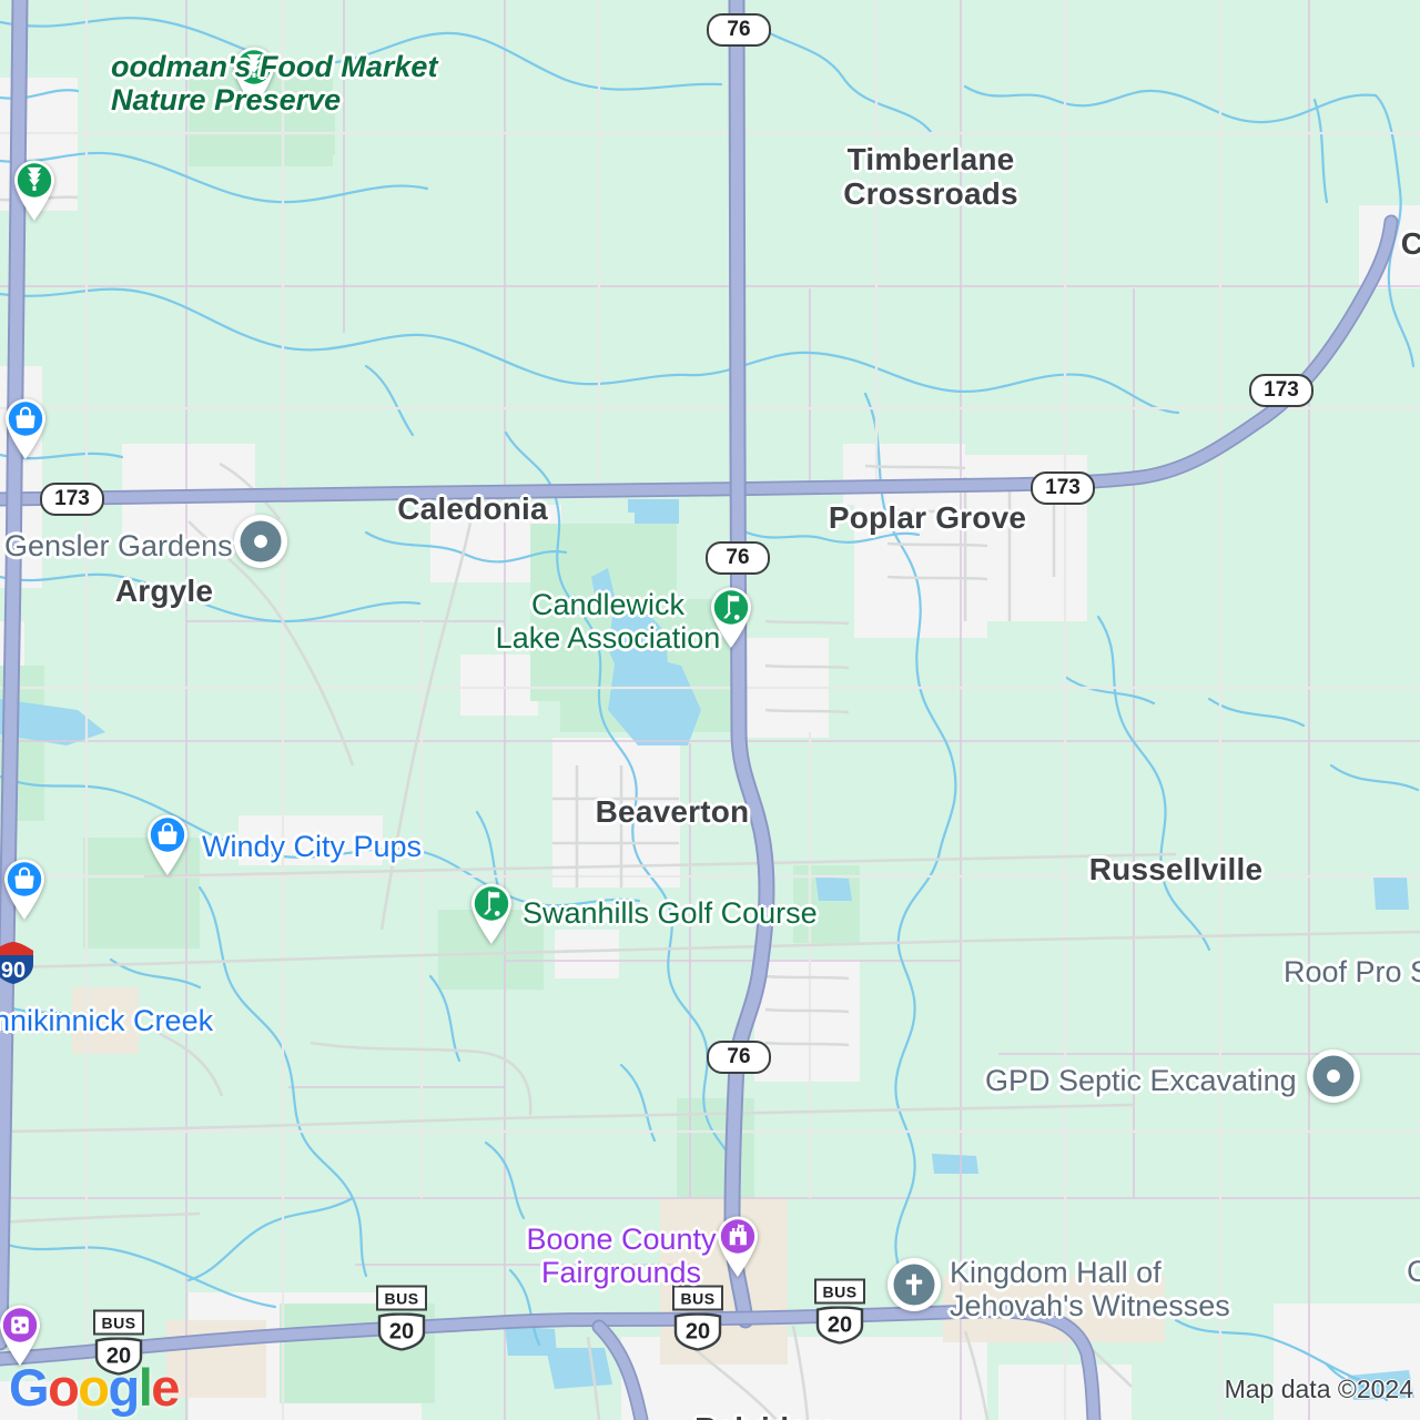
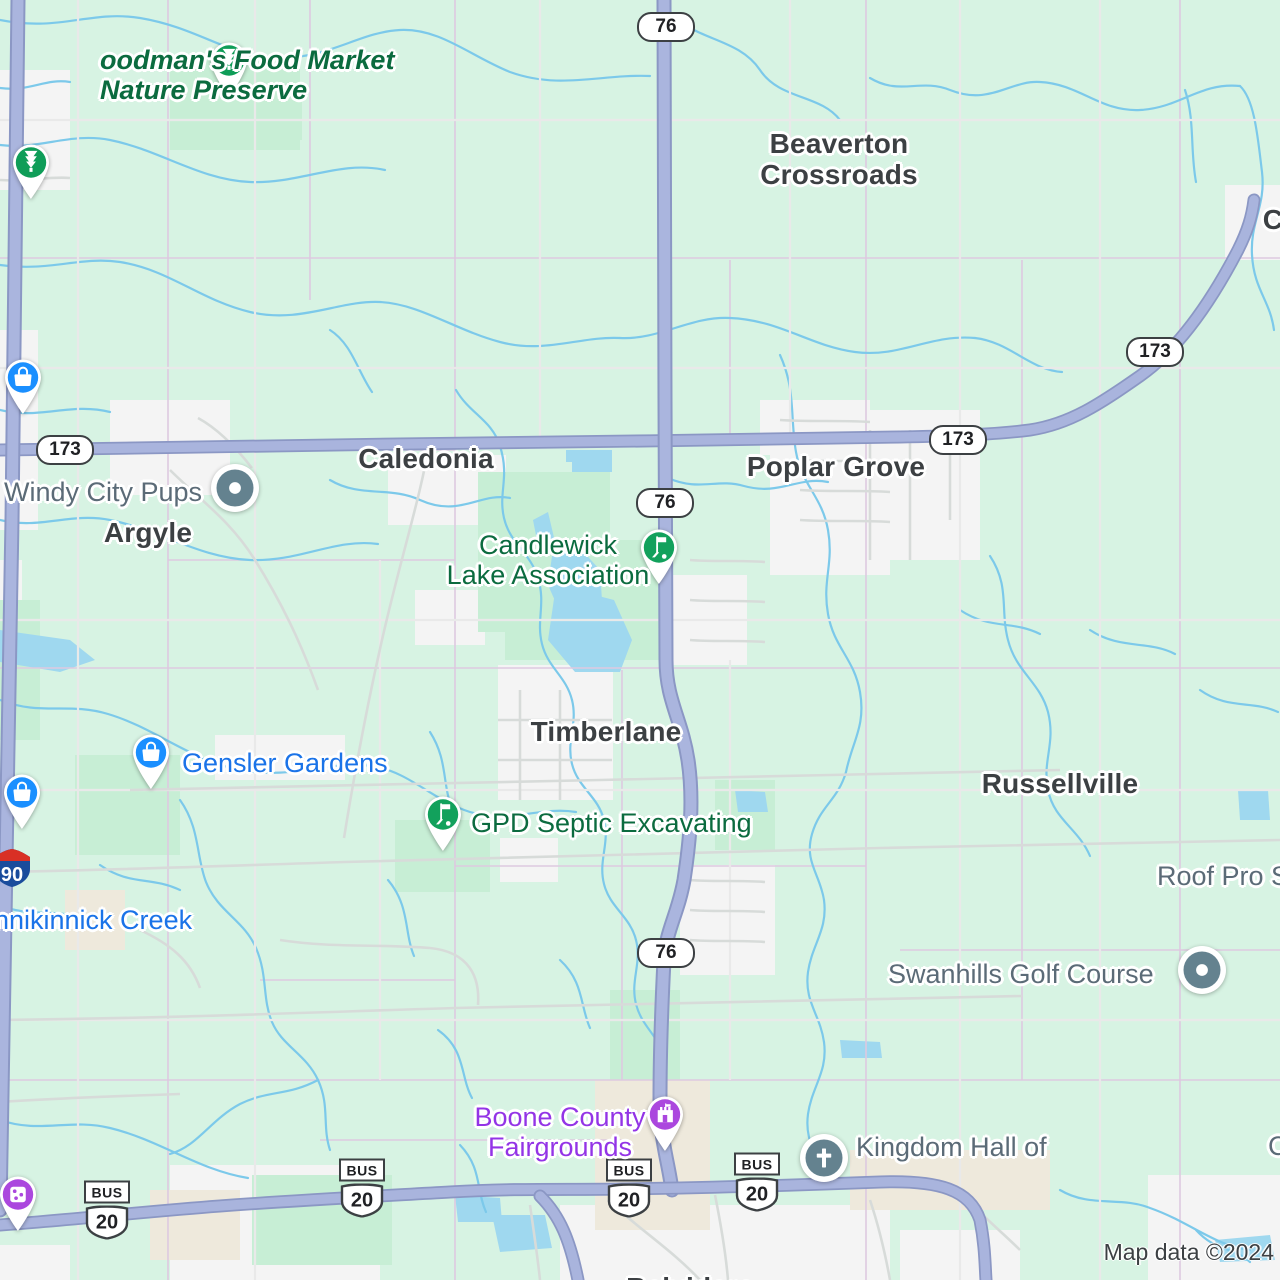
  76
  173
  173
  173
  76
  76
  90
  BUS
  20
  BUS
  20
  BUS
  20
  BUS
  20
- Timberlane
+ Beaverton
  Crossroads
  Caledonia
  Poplar Grove
  Argyle
- Beaverton
+ Timberlane
  Russellville
  C
  oodman's Food Market
  Nature Preserve
- Gensler Gardens
+ Windy City Pups
  Candlewick
  Lake Association
- Windy City Pups
+ Gensler Gardens
- Swanhills Golf Course
+ GPD Septic Excavating
  Roof Pro
  nnikinnick Creek
- GPD Septic Excavating
+ Swanhills Golf Course
  Boone County
  Fairgrounds
  Kingdom Hall of
- Jehovah's Witnesses
  C
- Google
  Map data ©2024
